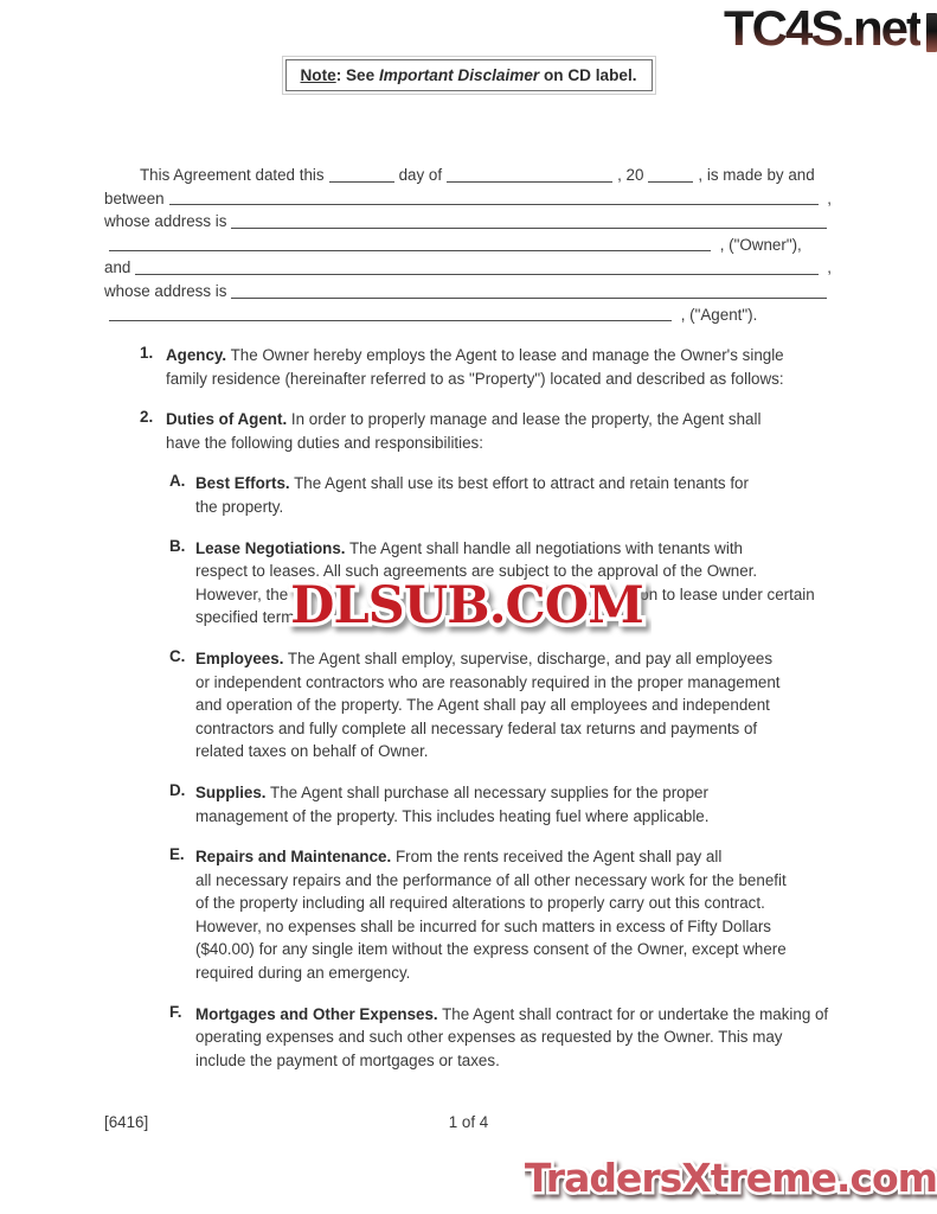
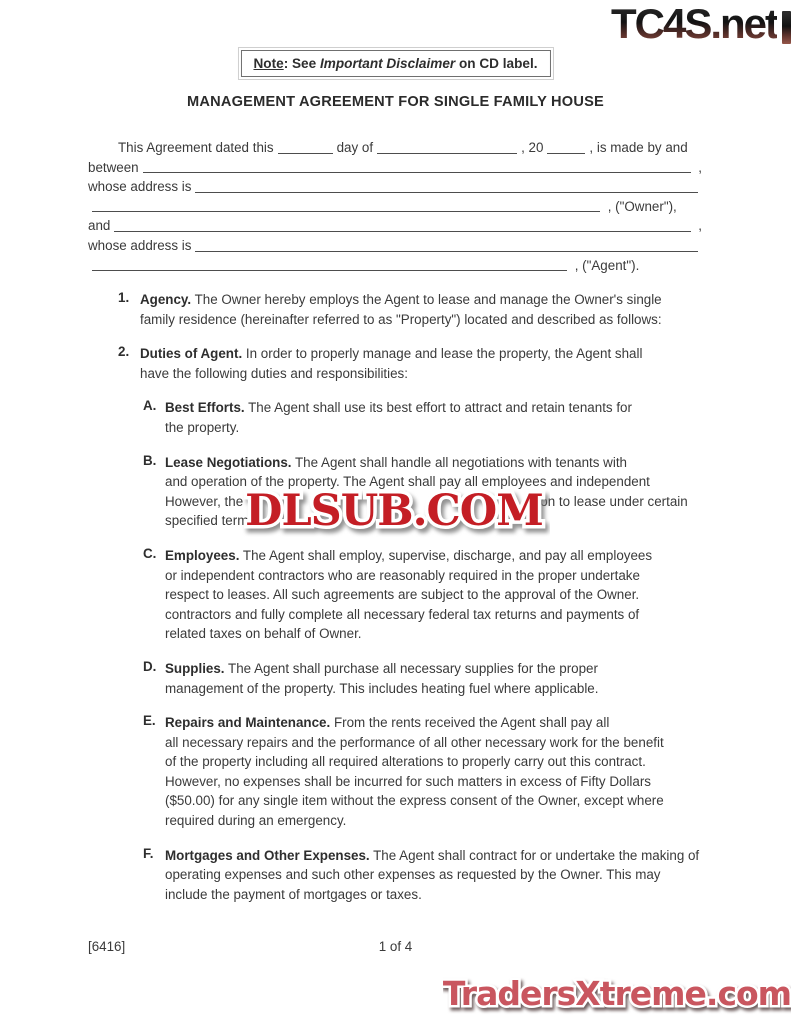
  TC4S.net
  Note: See Important Disclaimer on CD label.
+ MANAGEMENT AGREEMENT FOR SINGLE FAMILY HOUSE
  This Agreement dated this day of , 20 , is made by and
  between
  ,
  whose address is
  , ("Owner"),
  and
  ,
  whose address is
  , ("Agent").
  1.
  Agency. The Owner hereby employs the Agent to lease and manage the Owner's single
  family residence (hereinafter referred to as "Property") located and described as follows:
  2.
  Duties of Agent. In order to properly manage and lease the property, the Agent shall
  have the following duties and responsibilities:
  A.
  Best Efforts. The Agent shall use its best effort to attract and retain tenants for
  the property.
  B.
  Lease Negotiations. The Agent shall handle all negotiations with tenants with
- respect to leases. All such agreements are subject to the approval of the Owner.
+ and operation of the property. The Agent shall pay all employees and independent
  However, the O on to lease under certain
  specified terms
  C.
  Employees. The Agent shall employ, supervise, discharge, and pay all employees
- or independent contractors who are reasonably required in the proper management
+ or independent contractors who are reasonably required in the proper undertake
- and operation of the property. The Agent shall pay all employees and independent
+ respect to leases. All such agreements are subject to the approval of the Owner.
  contractors and fully complete all necessary federal tax returns and payments of
  related taxes on behalf of Owner.
  D.
  Supplies. The Agent shall purchase all necessary supplies for the proper
  management of the property. This includes heating fuel where applicable.
  E.
  Repairs and Maintenance. From the rents received the Agent shall pay all
  all necessary repairs and the performance of all other necessary work for the benefit
  of the property including all required alterations to properly carry out this contract.
  However, no expenses shall be incurred for such matters in excess of Fifty Dollars
- ($40.00) for any single item without the express consent of the Owner, except where
+ ($50.00) for any single item without the express consent of the Owner, except where
  required during an emergency.
  F.
  Mortgages and Other Expenses. The Agent shall contract for or undertake the making of
  operating expenses and such other expenses as requested by the Owner. This may
  include the payment of mortgages or taxes.
  DLSUB.COM
  [6416]
  1 of 4
  TradersXtreme.com
